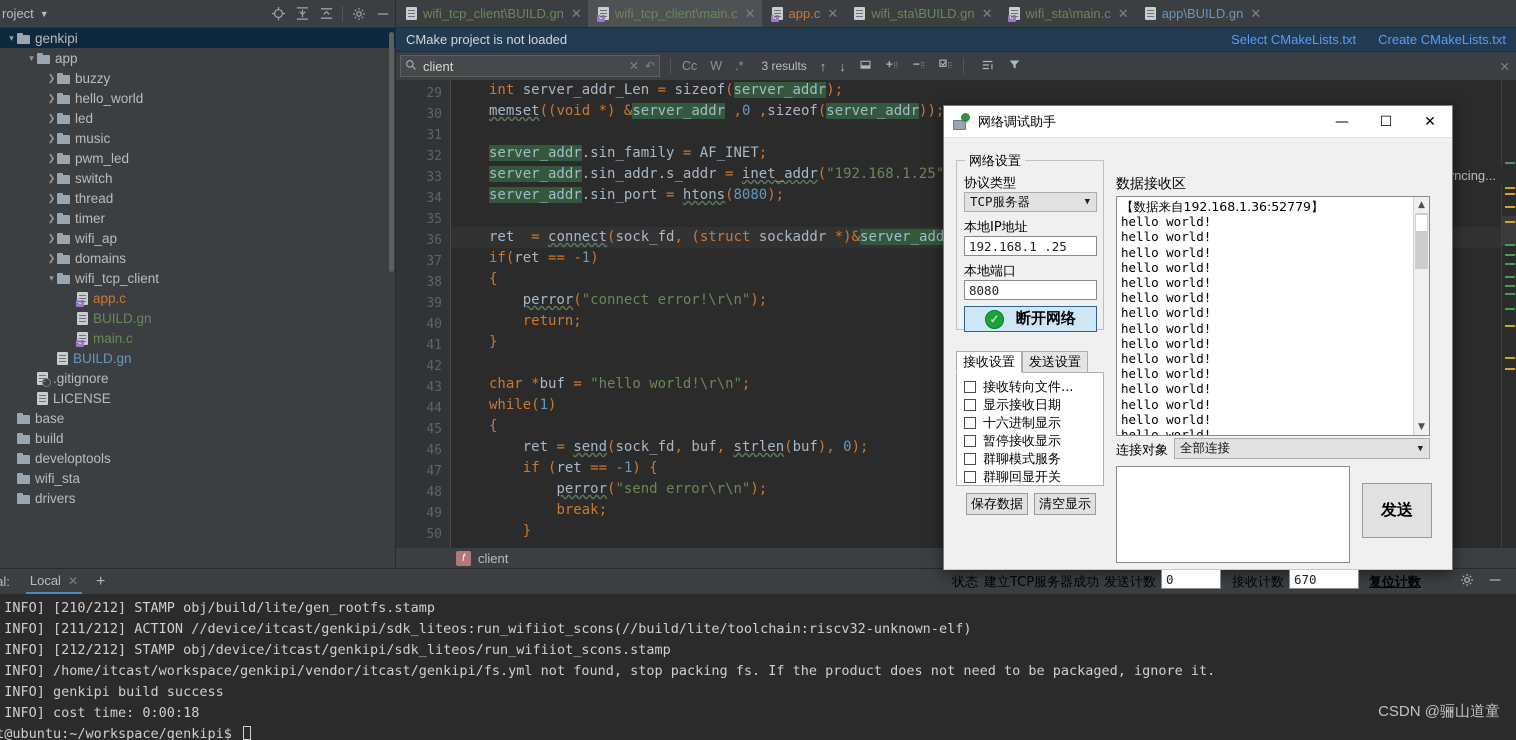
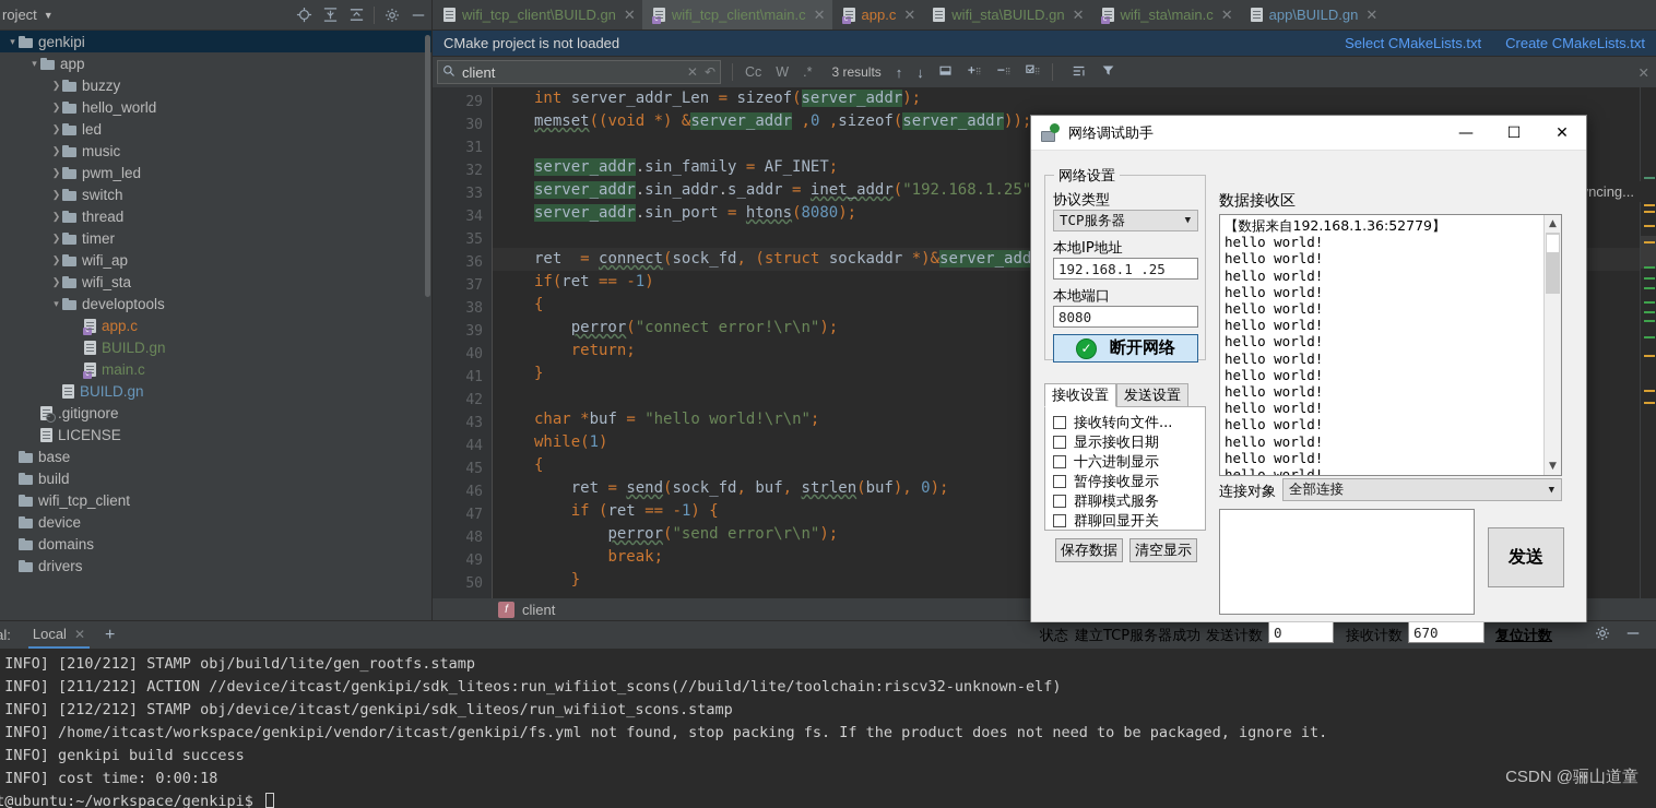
  roject
  ▼
  ▾
  genkipi
  ▾
  app
  ❯
  buzzy
  ❯
  hello_world
  ❯
  led
  ❯
  music
  ❯
  pwm_led
  ❯
  switch
  ❯
  thread
  ❯
  timer
  ❯
  wifi_ap
  ❯
- domains
+ wifi_sta
  ▾
- wifi_tcp_client
+ developtools
  app.c
  BUILD.gn
  main.c
  BUILD.gn
  .gitignore
  LICENSE
  base
  build
- developtools
+ wifi_tcp_client
+ device
- wifi_sta
+ domains
  drivers
  wifi_tcp_client\BUILD.gn
  ✕
  wifi_tcp_client\main.c
  ✕
  app.c
  ✕
  wifi_sta\BUILD.gn
  ✕
  wifi_sta\main.c
  ✕
  app\BUILD.gn
  ✕
  CMake project is not loaded
  Select CMakeLists.txt
  Create CMakeLists.txt
  client
  ✕
  ↶
  Cc
  W
  .*
  3 results
  ↑
  ↓
  ✕
  29
  30
  31
  32
  33
  34
  35
  36
  37
  38
  39
  40
  41
  42
  43
  44
  45
  46
  47
  48
  49
  50
  int server_addr_Len = sizeof(server_addr);
  memset((void *) &server_addr ,0 ,sizeof(server_addr));
  server_addr.sin_family = AF_INET;
  server_addr.sin_addr.s_addr = inet_addr("192.168.1.25"
  server_addr.sin_port = htons(8080);
  ret = connect(sock_fd, (struct sockaddr *)&server_add
  if(ret == -1)
  {
  perror("connect error!\r\n");
  return;
  }
  char *buf = "hello world!\r\n";
  while(1)
  {
  ret = send(sock_fd, buf, strlen(buf), 0);
  if (ret == -1) {
  perror("send error\r\n");
  break;
  }
  ncing...
  f
  client
  Local
  ✕
  +
  INFO] [210/212] STAMP obj/build/lite/gen_rootfs.stamp
  INFO] [211/212] ACTION //device/itcast/genkipi/sdk_liteos:run_wifiiot_scons(//build/lite/toolchain:riscv32-unknown-elf)
  INFO] [212/212] STAMP obj/device/itcast/genkipi/sdk_liteos/run_wifiiot_scons.stamp
  INFO] /home/itcast/workspace/genkipi/vendor/itcast/genkipi/fs.yml not found, stop packing fs. If the product does not need to be packaged, ignore it.
  INFO] genkipi build success
  INFO] cost time: 0:00:18
  t@ubuntu:~/workspace/genkipi$
  CSDN @骊山道童
  网络调试助手
  —
  ☐
  ✕
  网络设置
  协议类型
  TCP服务器
  ▼
  本地IP地址
  192.168.1 .25
  本地端口
  8080
  ✓
  断开网络
  接收设置
  发送设置
  接收转向文件...
  显示接收日期
  十六进制显示
  暂停接收显示
  群聊模式服务
  群聊回显开关
  保存数据
  清空显示
  数据接收区
  【数据来自192.168.1.36:52779】
  hello world!
  hello world!
  hello world!
  hello world!
  hello world!
  hello world!
  hello world!
  hello world!
  hello world!
  hello world!
  hello world!
  hello world!
  hello world!
  hello world!
  hello world!
  ▲
  ▼
  连接对象
  全部连接
  ▼
  发送
  状态
  建立TCP服务器成功
  发送计数
  0
  接收计数
  670
  复位计数
